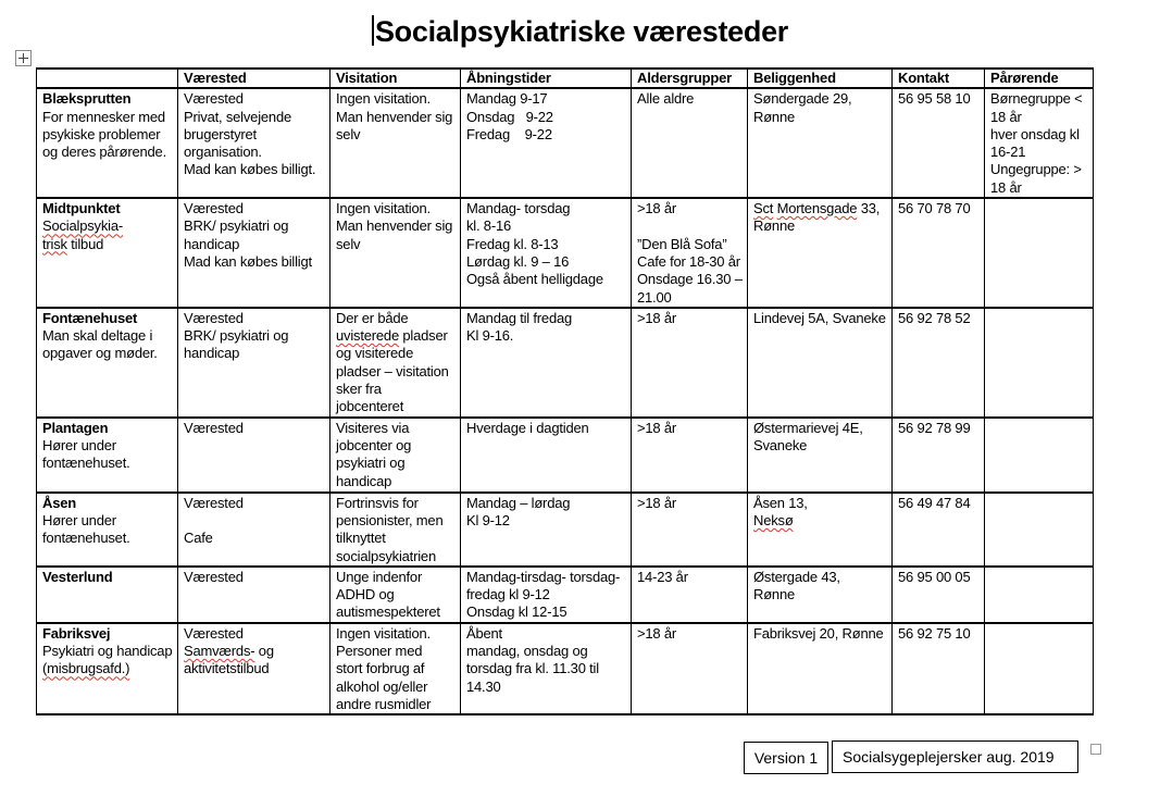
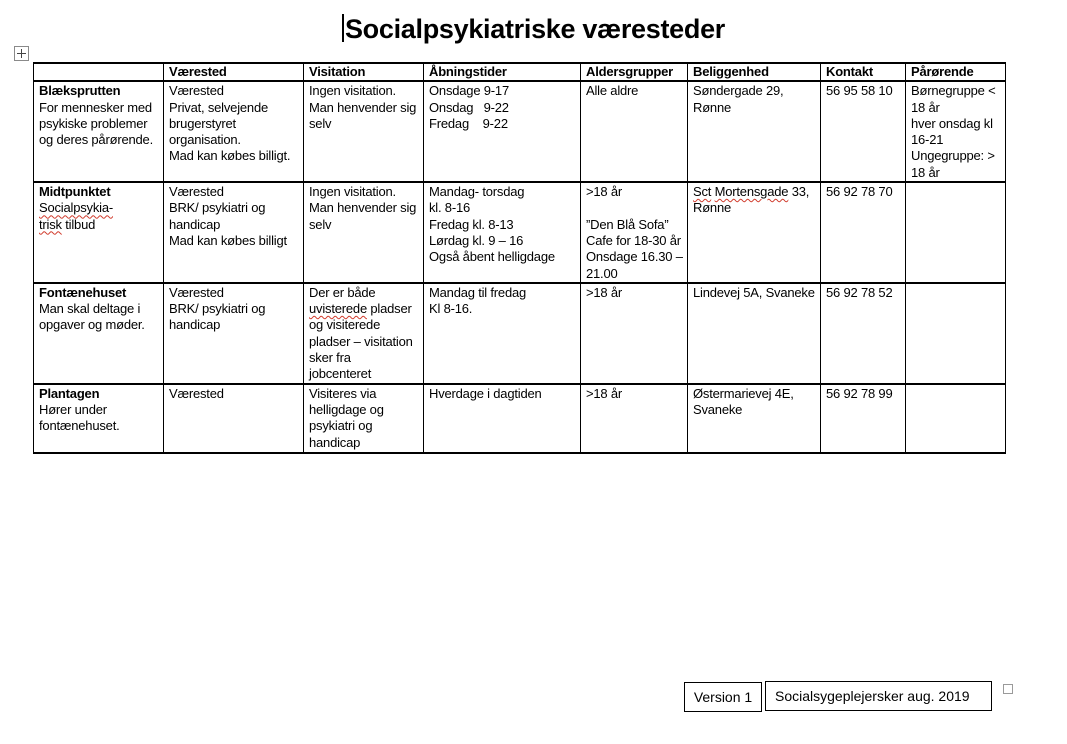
  Socialpsykiatriske væresteder
  	Værested	Visitation	Åbningstider	Aldersgrupper	Beliggenhed	Kontakt	Pårørende
- BlækspruttenFor mennesker med psykiske problemer og deres pårørende.	Værested Privat, selvejende brugerstyret organisation. Mad kan købes billigt.	Ingen visitation. Man henvender sig selv	Mandag 9-17 Onsdag 9-22 Fredag 9-22	Alle aldre	Søndergade 29, Rønne	56 95 58 10	Børnegruppe < 18 år hver onsdag kl 16-21 Ungegruppe: > 18 år
+ BlækspruttenFor mennesker med psykiske problemer og deres pårørende.	Værested Privat, selvejende brugerstyret organisation. Mad kan købes billigt.	Ingen visitation. Man henvender sig selv	Onsdage 9-17 Onsdag 9-22 Fredag 9-22	Alle aldre	Søndergade 29, Rønne	56 95 58 10	Børnegruppe < 18 år hver onsdag kl 16-21 Ungegruppe: > 18 år
- MidtpunktetSocialpsykia- trisk tilbud	Værested BRK/ psykiatri og handicap Mad kan købes billigt	Ingen visitation. Man henvender sig selv	Mandag- torsdag kl. 8-16 Fredag kl. 8-13 Lørdag kl. 9 – 16 Også åbent helligdage	>18 år ”Den Blå Sofa” Cafe for 18-30 år Onsdage 16.30 – 21.00	Sct Mortensgade 33, Rønne	56 70 78 70
+ MidtpunktetSocialpsykia- trisk tilbud	Værested BRK/ psykiatri og handicap Mad kan købes billigt	Ingen visitation. Man henvender sig selv	Mandag- torsdag kl. 8-16 Fredag kl. 8-13 Lørdag kl. 9 – 16 Også åbent helligdage	>18 år ”Den Blå Sofa” Cafe for 18-30 år Onsdage 16.30 – 21.00	Sct Mortensgade 33, Rønne	56 92 78 70
- FontænehusetMan skal deltage i opgaver og møder.	Værested BRK/ psykiatri og handicap	Der er både uvisterede pladser og visiterede pladser – visitation sker fra jobcenteret	Mandag til fredag Kl 9-16.	>18 år	Lindevej 5A, Svaneke	56 92 78 52
+ FontænehusetMan skal deltage i opgaver og møder.	Værested BRK/ psykiatri og handicap	Der er både uvisterede pladser og visiterede pladser – visitation sker fra jobcenteret	Mandag til fredag Kl 8-16.	>18 år	Lindevej 5A, Svaneke	56 92 78 52
- PlantagenHører under fontænehuset.	Værested	Visiteres via jobcenter og psykiatri og handicap	Hverdage i dagtiden	>18 år	Østermarievej 4E, Svaneke	56 92 78 99
+ PlantagenHører under fontænehuset.	Værested	Visiteres via helligdage og psykiatri og handicap	Hverdage i dagtiden	>18 år	Østermarievej 4E, Svaneke	56 92 78 99
- ÅsenHører under fontænehuset.	Værested Cafe	Fortrinsvis for pensionister, men tilknyttet socialpsykiatrien	Mandag – lørdag Kl 9-12	>18 år	Åsen 13, Neksø	56 49 47 84
- Vesterlund	Værested	Unge indenfor ADHD og autismespekteret	Mandag-tirsdag- torsdag- fredag kl 9-12 Onsdag kl 12-15	14-23 år	Østergade 43, Rønne	56 95 00 05
- FabriksvejPsykiatri og handicap (misbrugsafd.)	Værested Samværds- og aktivitetstilbud	Ingen visitation. Personer med stort forbrug af alkohol og/eller andre rusmidler	Åbent mandag, onsdag og torsdag fra kl. 11.30 til 14.30	>18 år	Fabriksvej 20, Rønne	56 92 75 10
  Version 1
  Socialsygeplejersker aug. 2019
